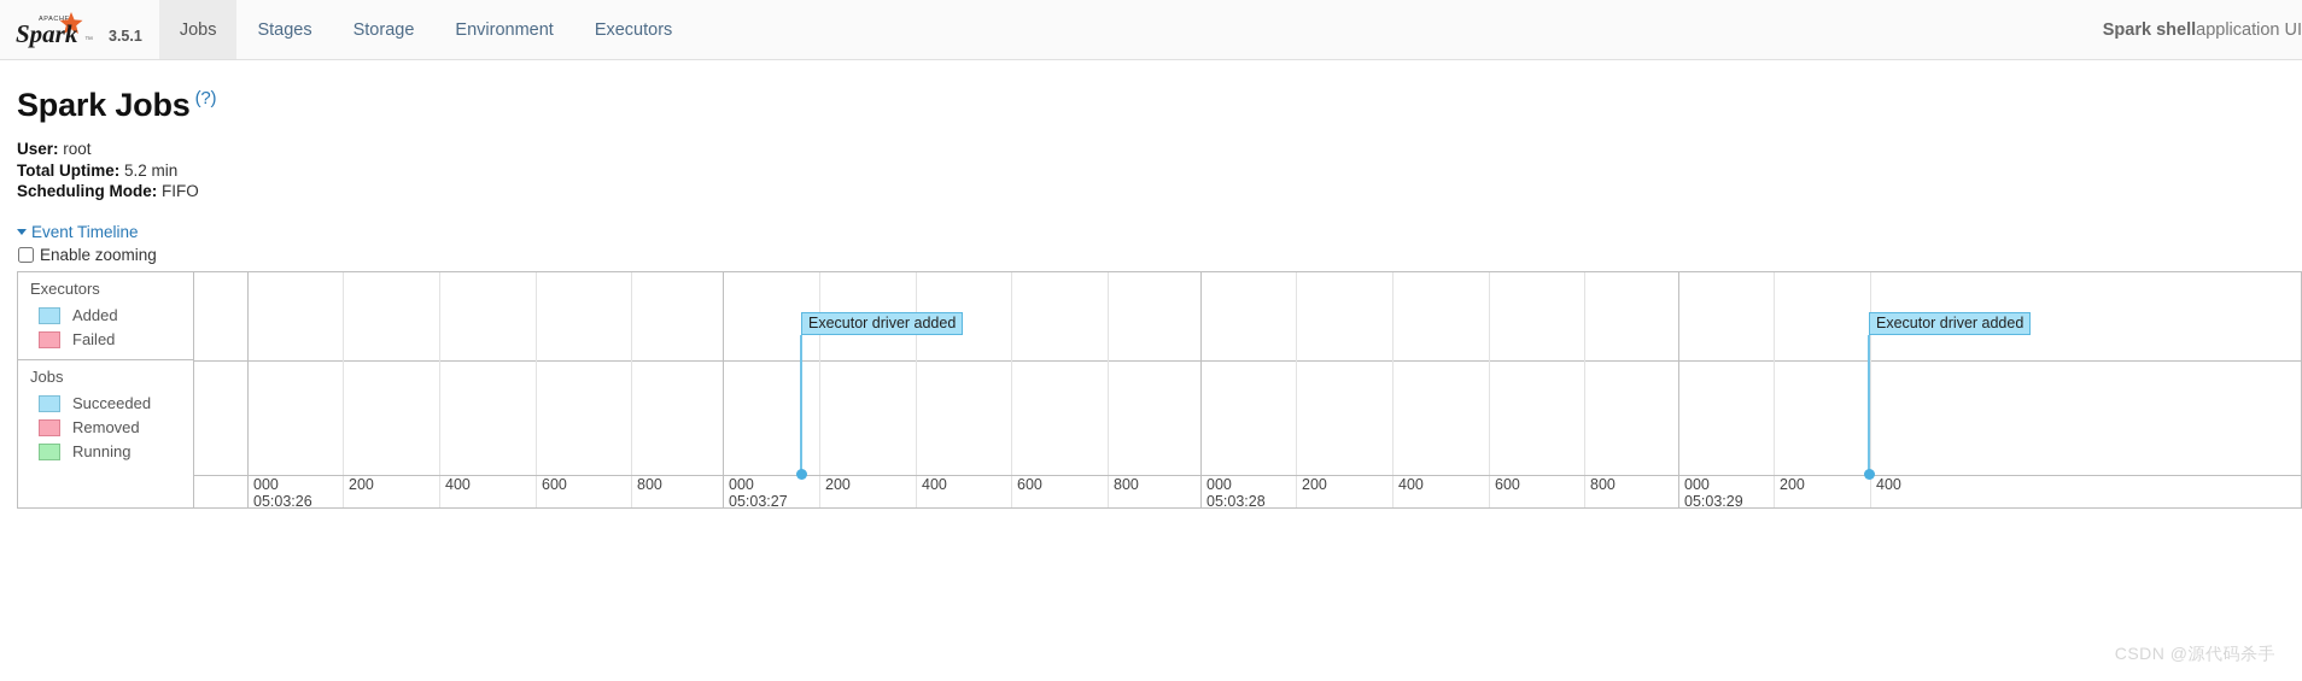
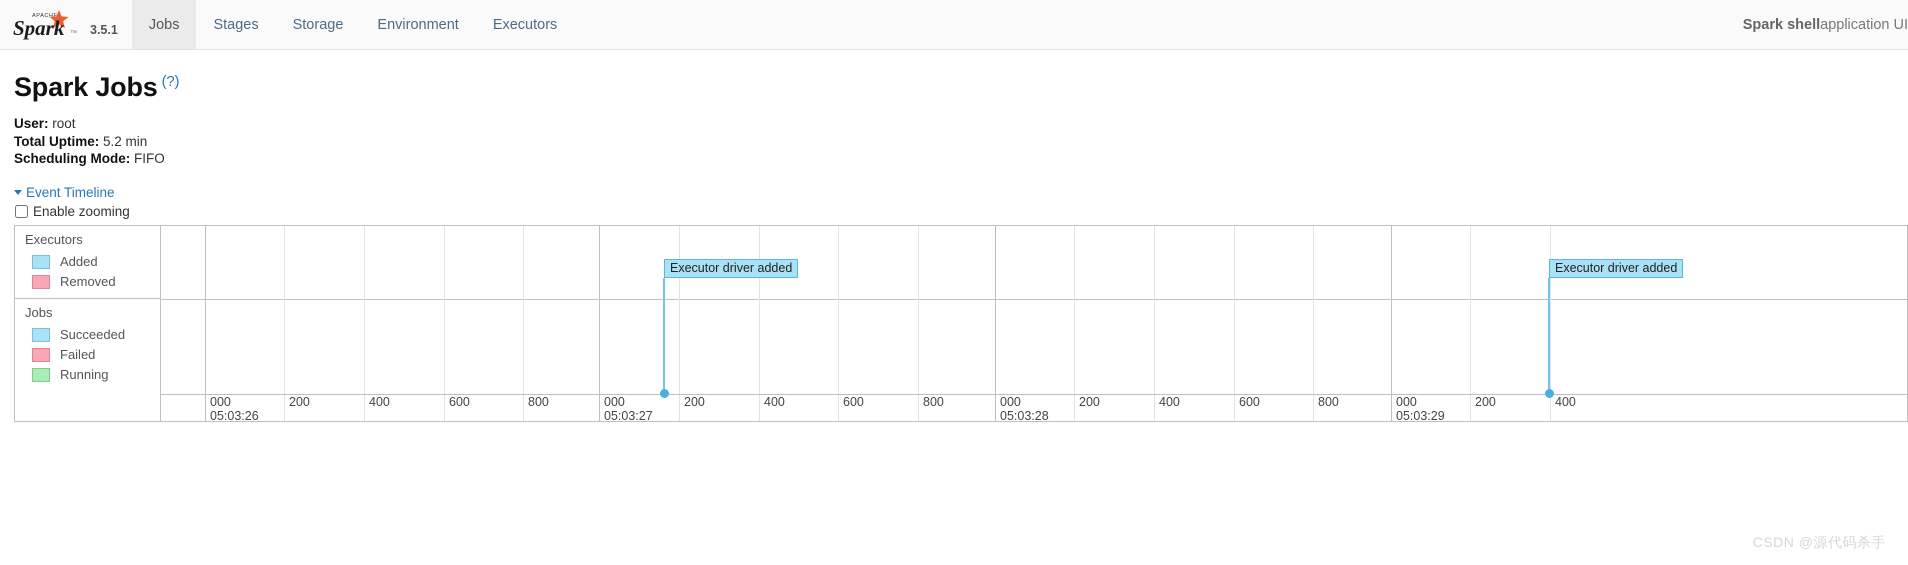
  Spark
  3.5.1
  Jobs
  Stages
  Storage
  Environment
  Executors
  Spark shell
  application UI
  Spark Jobs (?)
  User: root
  Total Uptime: 5.2 min
  Scheduling Mode: FIFO
  Event Timeline
  Enable zooming
  Executors
  Added
- Failed
+ Removed
  Jobs
  Succeeded
- Removed
+ Failed
  Running
  000
  05:03:26
  200
  400
  600
  800
  000
  05:03:27
  200
  400
  600
  800
  000
  05:03:28
  200
  400
  600
  800
  000
  05:03:29
  200
  400
  Executor driver added
  Executor driver added
  CSDN @源代码杀手
